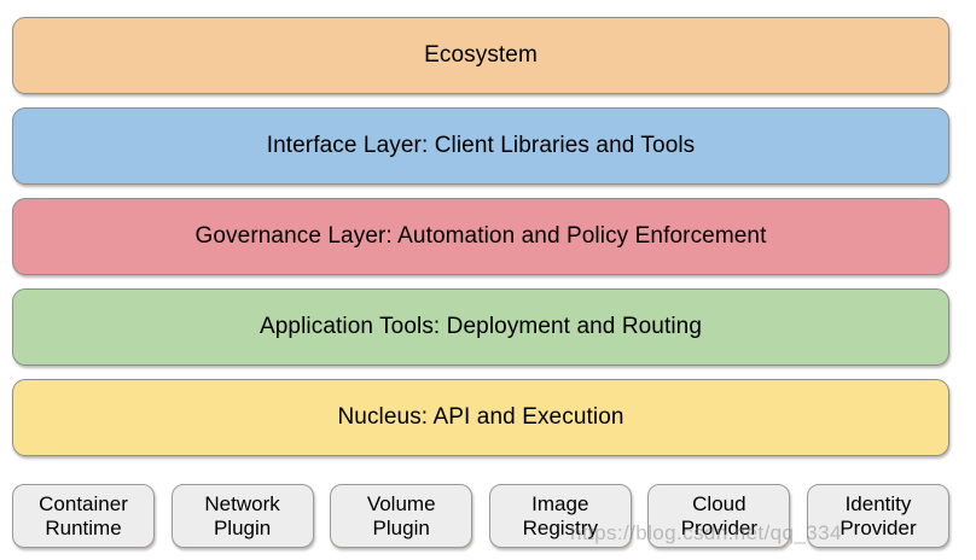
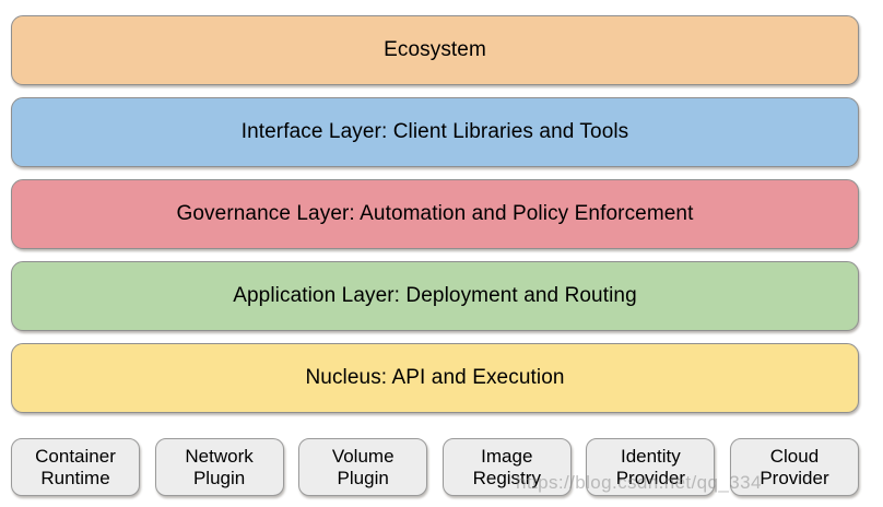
  Ecosystem
  Interface Layer: Client Libraries and Tools
  Governance Layer: Automation and Policy Enforcement
- Application Tools: Deployment and Routing
+ Application Layer: Deployment and Routing
  Nucleus: API and Execution
  Container
  Runtime
  Network
  Plugin
  Volume
  Plugin
  Image
  Registry
- Cloud
+ Identity
  Provider
- Identity
+ Cloud
  Provider
  https://blog.csdn.net/qq_334
